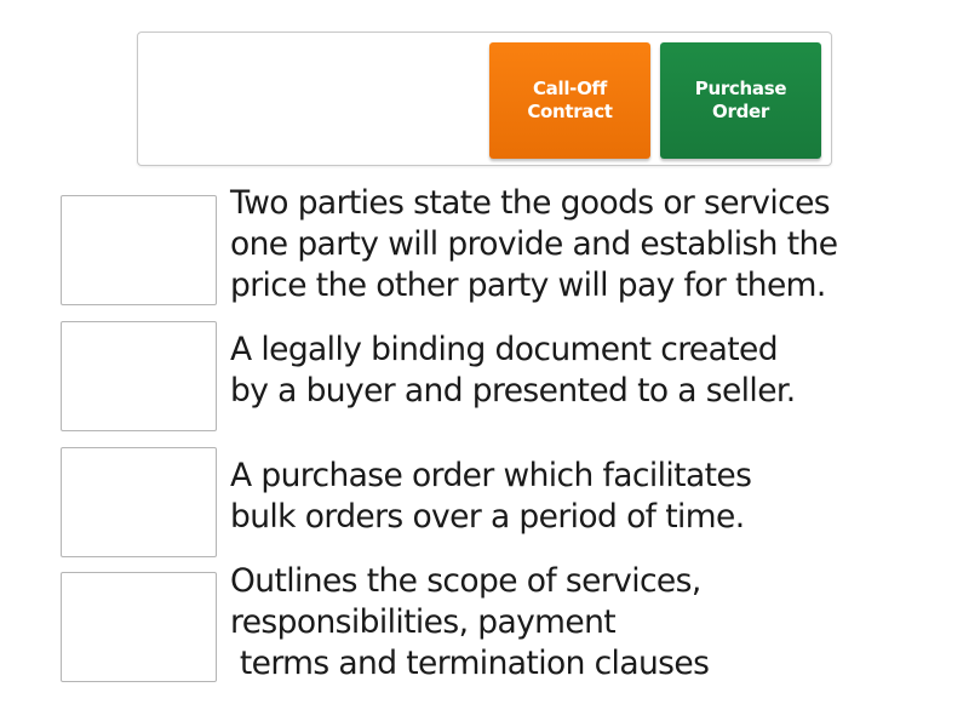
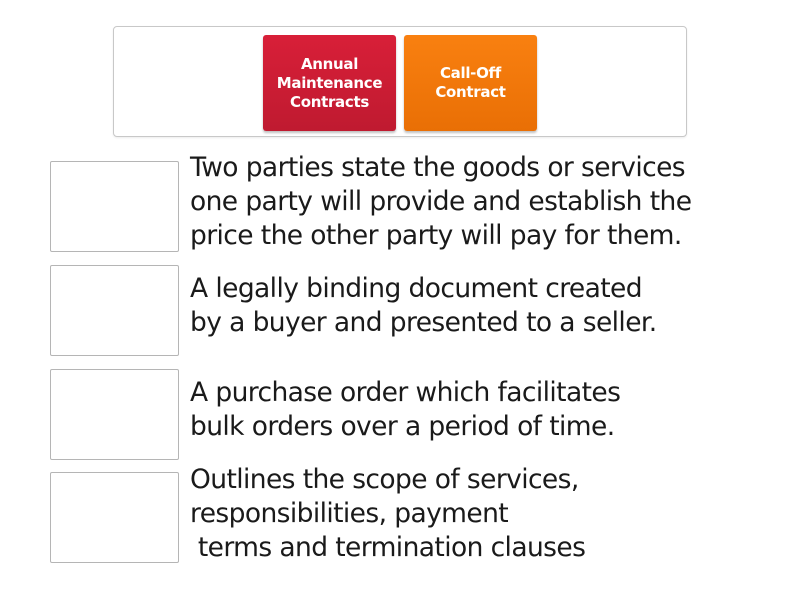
+ Annual Maintenance Contracts
  Call-Off Contract
- Purchase Order
  Two parties state the goods or services
  one party will provide and establish the
  price the other party will pay for them.
  A legally binding document created
  by a buyer and presented to a seller.
  A purchase order which facilitates
  bulk orders over a period of time.
  Outlines the scope of services,
  responsibilities, payment
  terms and termination clauses
